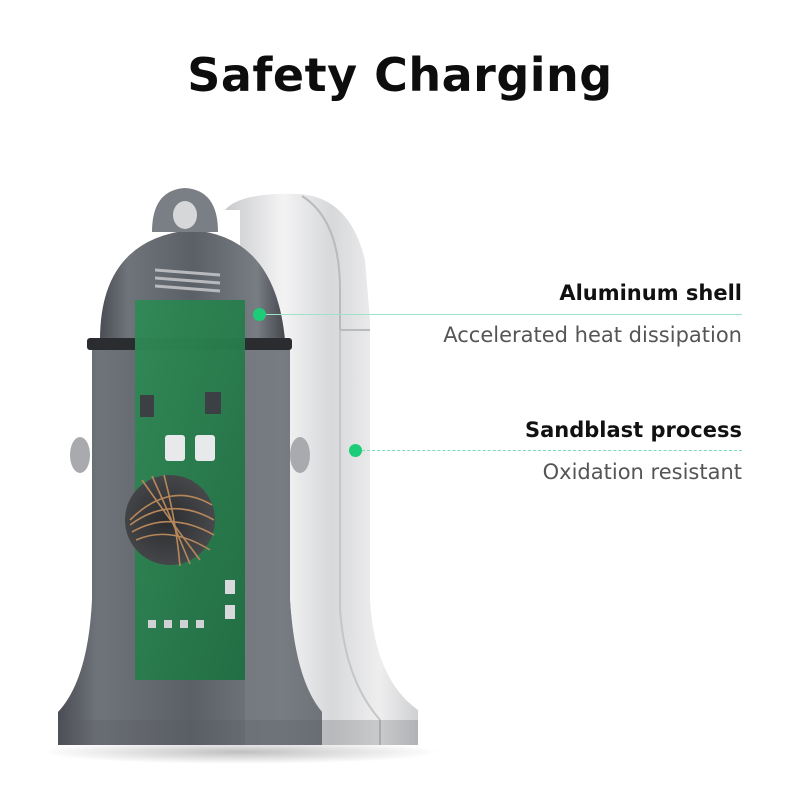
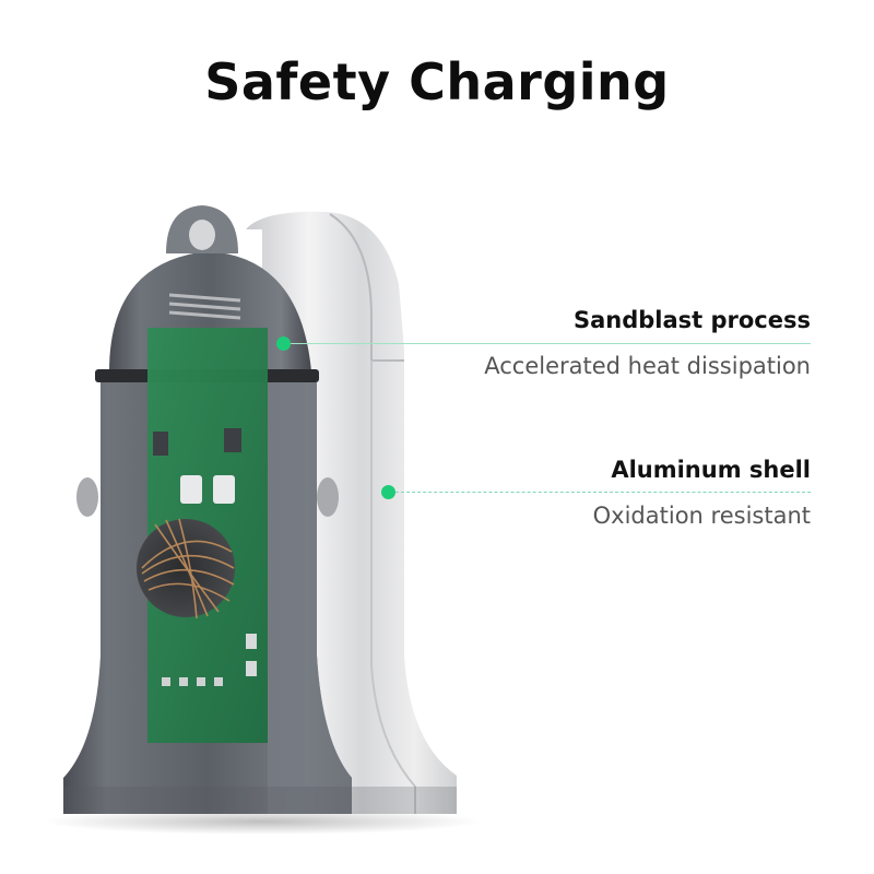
  Safety Charging
- Aluminum shell
+ Sandblast process
  Accelerated heat dissipation
- Sandblast process
+ Aluminum shell
  Oxidation resistant
